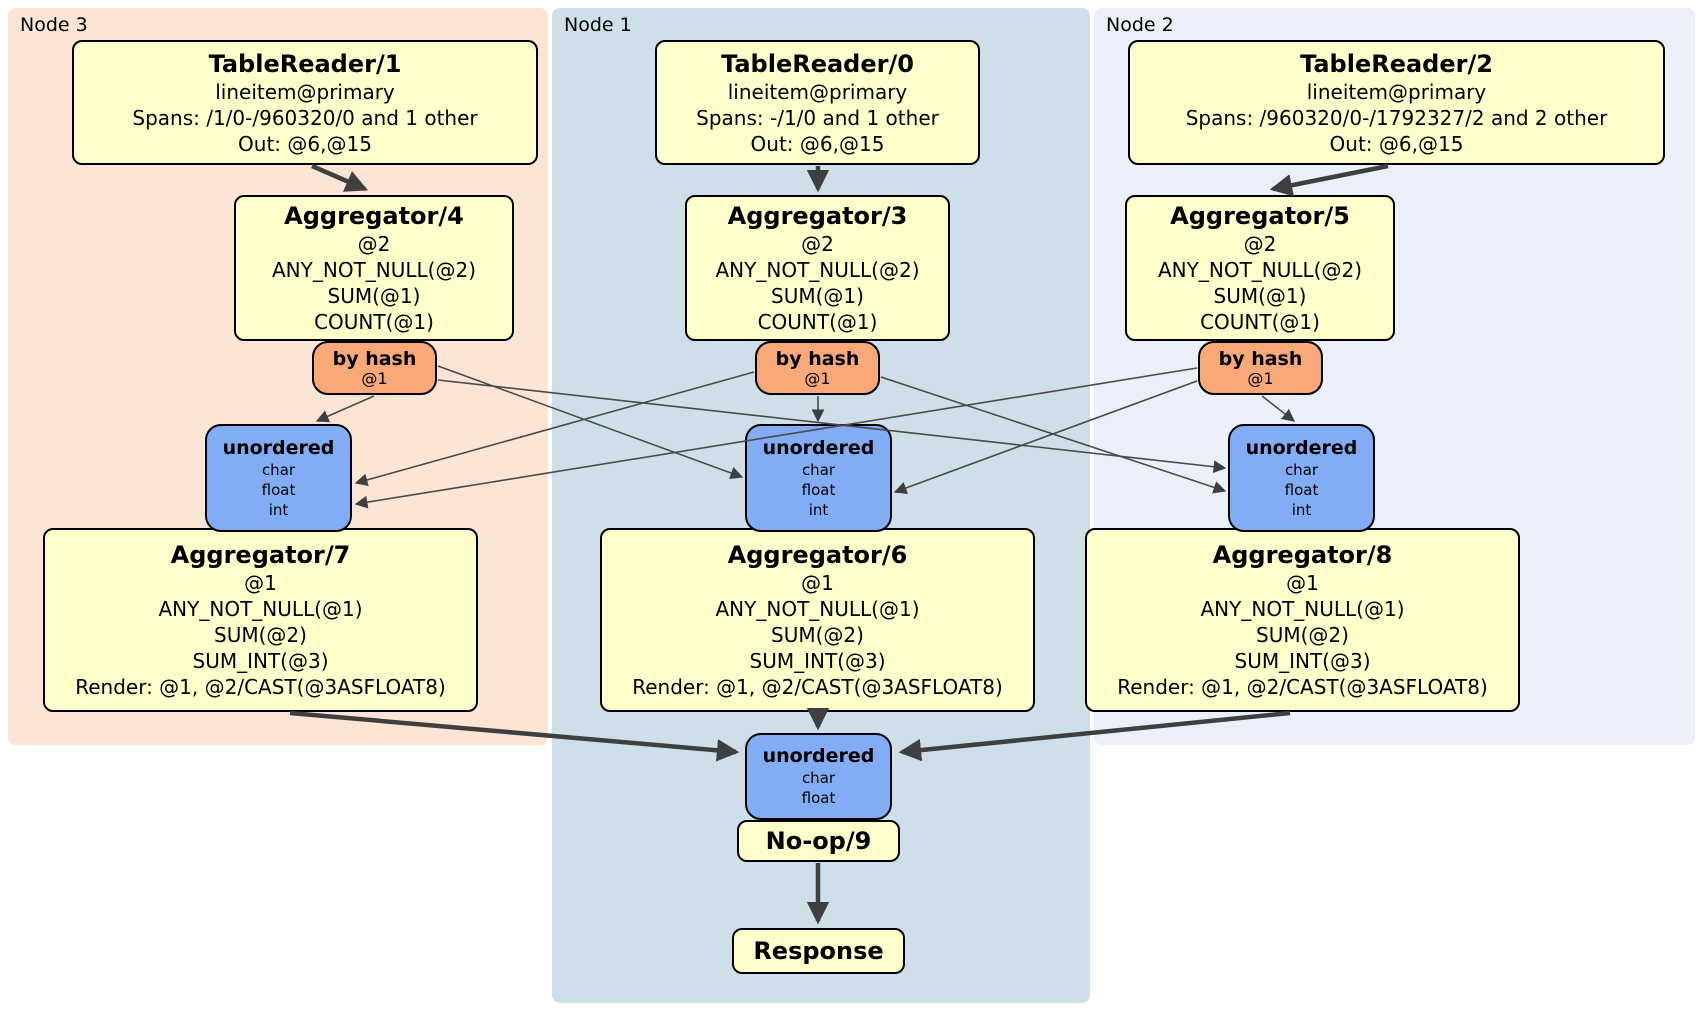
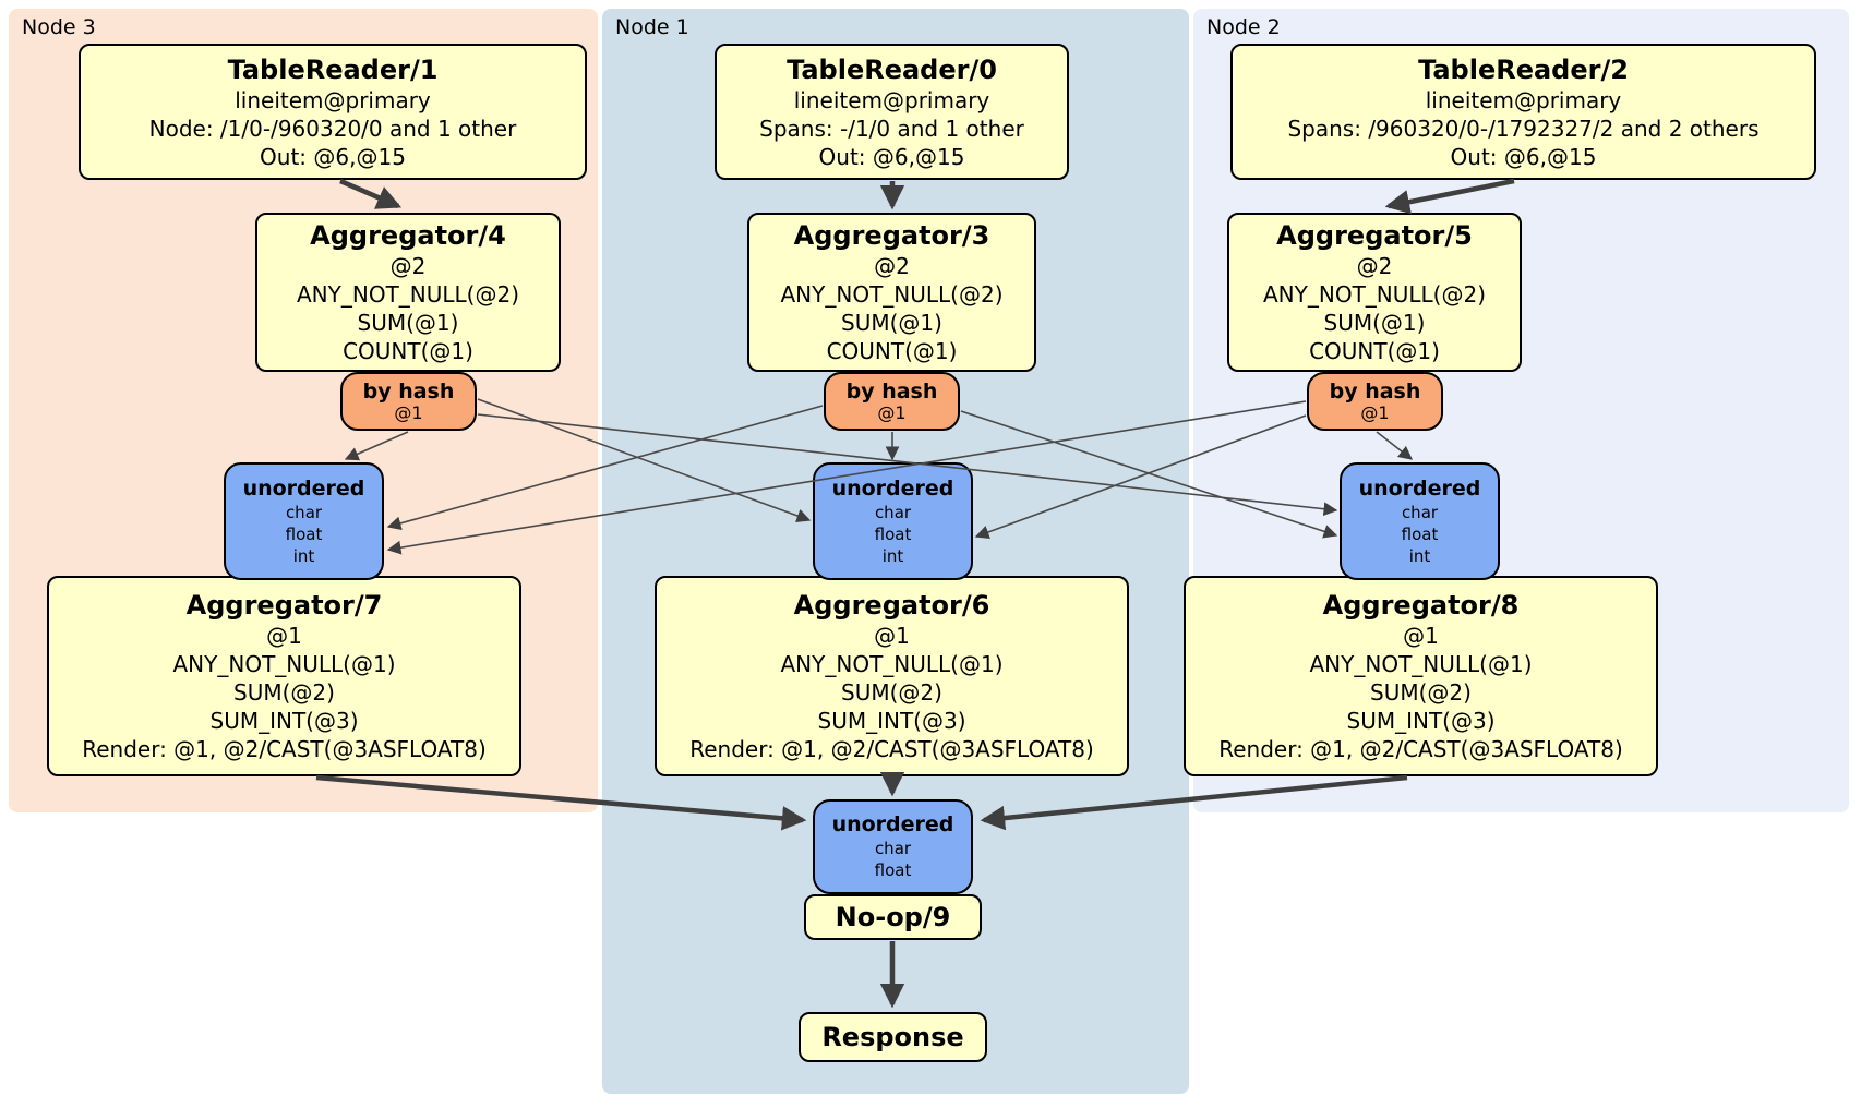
  Node 3
  Node 1
  Node 2
  TableReader/1
  lineitem@primary
- Spans: /1/0-/960320/0 and 1 other
+ Node: /1/0-/960320/0 and 1 other
  Out: @6,@15
  TableReader/0
  lineitem@primary
  Spans: -/1/0 and 1 other
  Out: @6,@15
  TableReader/2
  lineitem@primary
- Spans: /960320/0-/1792327/2 and 2 other
+ Spans: /960320/0-/1792327/2 and 2 others
  Out: @6,@15
  Aggregator/4
  @2
  ANY_NOT_NULL(@2)
  SUM(@1)
  COUNT(@1)
  Aggregator/3
  @2
  ANY_NOT_NULL(@2)
  SUM(@1)
  COUNT(@1)
  Aggregator/5
  @2
  ANY_NOT_NULL(@2)
  SUM(@1)
  COUNT(@1)
  by hash
  @1
  by hash
  @1
  by hash
  @1
  unordered
  char
  float
  int
  unordered
  char
  float
  int
  unordered
  char
  float
  int
  Aggregator/7
  @1
  ANY_NOT_NULL(@1)
  SUM(@2)
  SUM_INT(@3)
  Render: @1, @2/CAST(@3ASFLOAT8)
  Aggregator/6
  @1
  ANY_NOT_NULL(@1)
  SUM(@2)
  SUM_INT(@3)
  Render: @1, @2/CAST(@3ASFLOAT8)
  Aggregator/8
  @1
  ANY_NOT_NULL(@1)
  SUM(@2)
  SUM_INT(@3)
  Render: @1, @2/CAST(@3ASFLOAT8)
  unordered
  char
  float
  No-op/9
  Response
